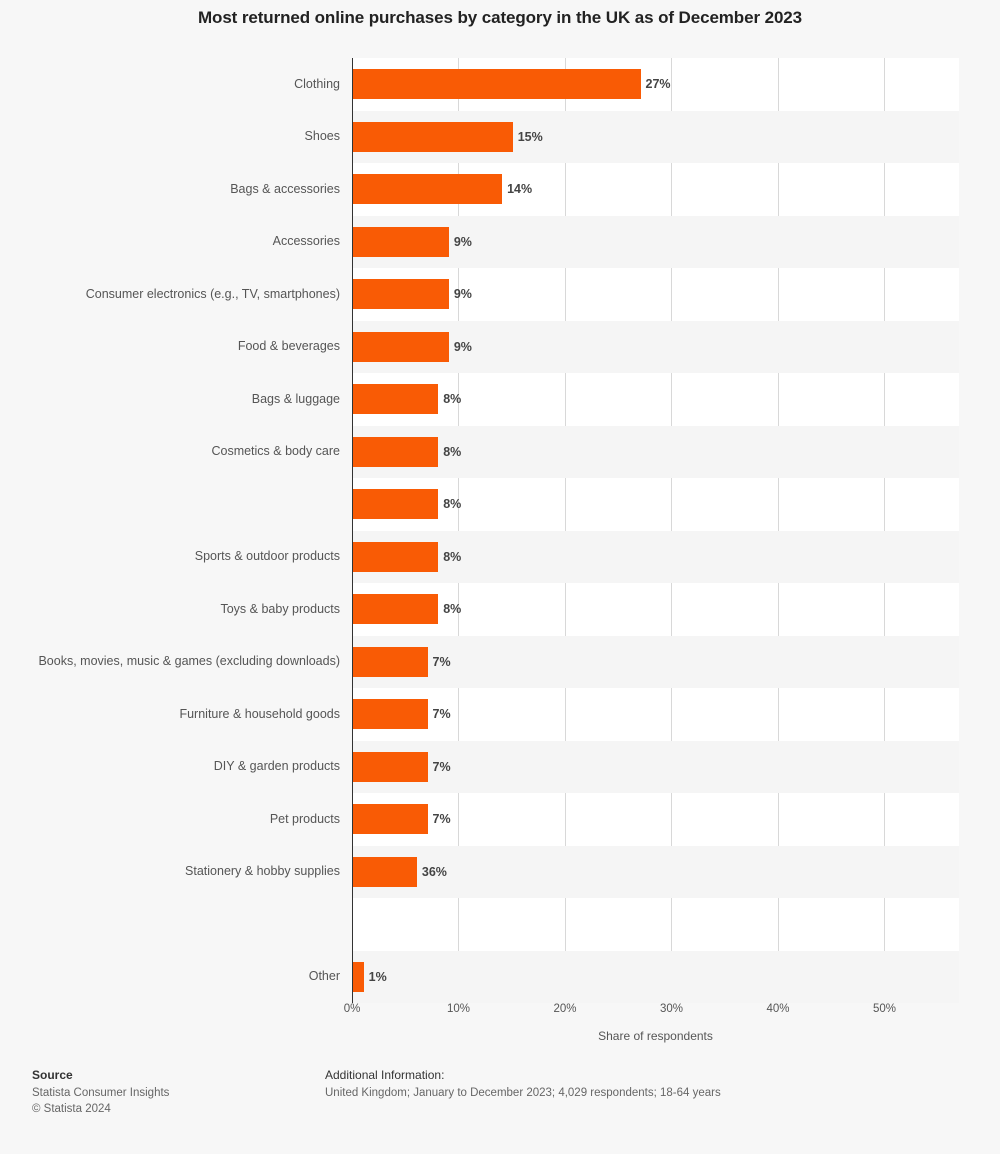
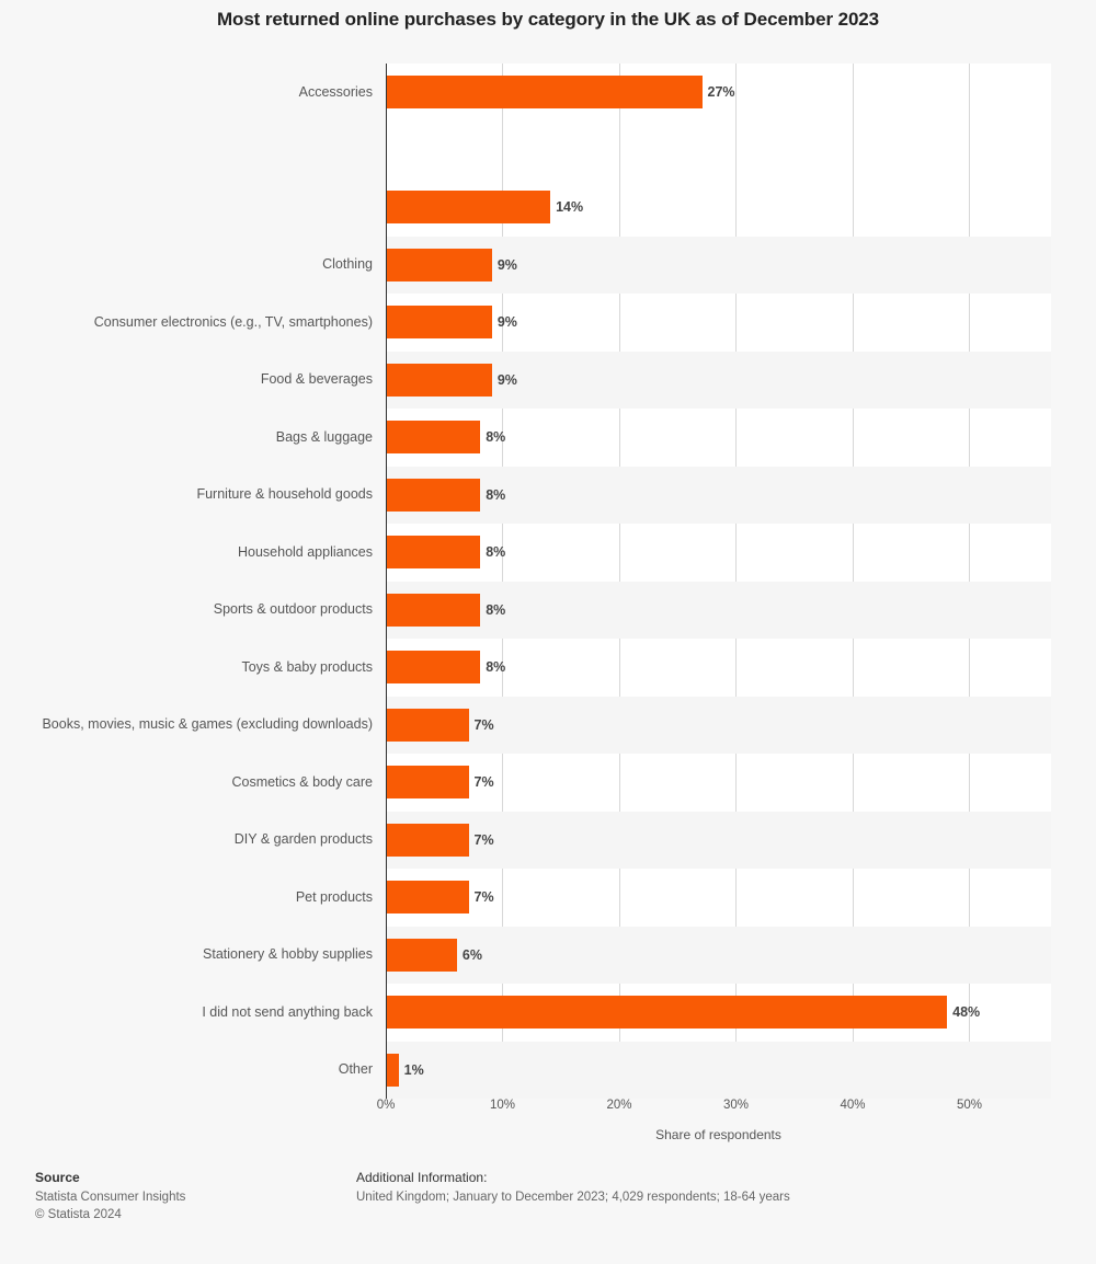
  Most returned online purchases by category in the UK as of December 2023
- Clothing
+ Accessories
  27%
- Shoes
- 15%
- Bags & accessories
  14%
- Accessories
+ Clothing
  9%
  Consumer electronics (e.g., TV, smartphones)
  9%
  Food & beverages
  9%
  Bags & luggage
  8%
- Cosmetics & body care
+ Furniture & household goods
  8%
+ Household appliances
  8%
  Sports & outdoor products
  8%
  Toys & baby products
  8%
  Books, movies, music & games (excluding downloads)
  7%
- Furniture & household goods
+ Cosmetics & body care
  7%
  DIY & garden products
  7%
  Pet products
  7%
  Stationery & hobby supplies
- 36%
+ 6%
+ I did not send anything back
+ 48%
  Other
  1%
  0%
  10%
  20%
  30%
  40%
  50%
  Share of respondents
  Source
  Statista Consumer Insights
  © Statista 2024
  Additional Information:
  United Kingdom; January to December 2023; 4,029 respondents; 18-64 years
